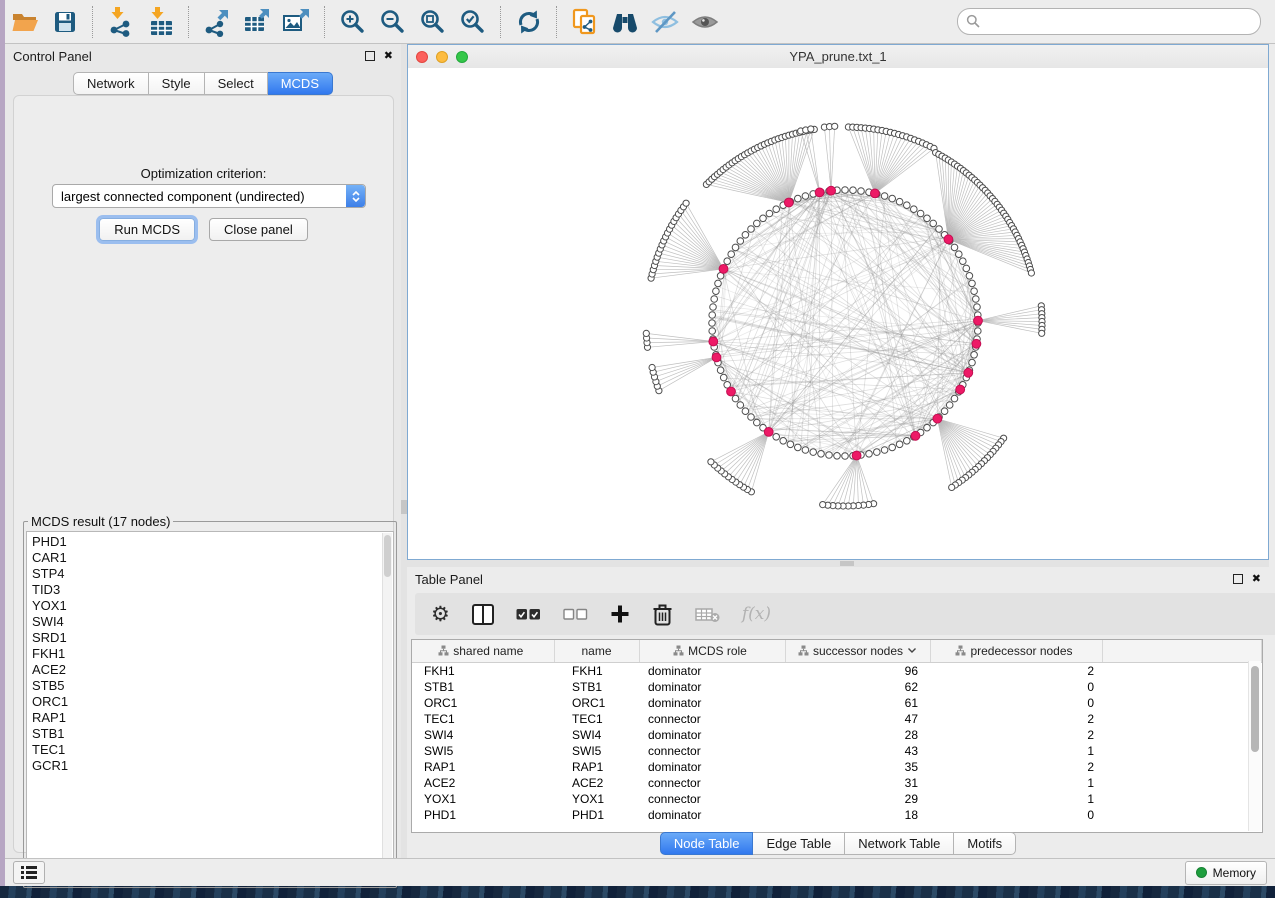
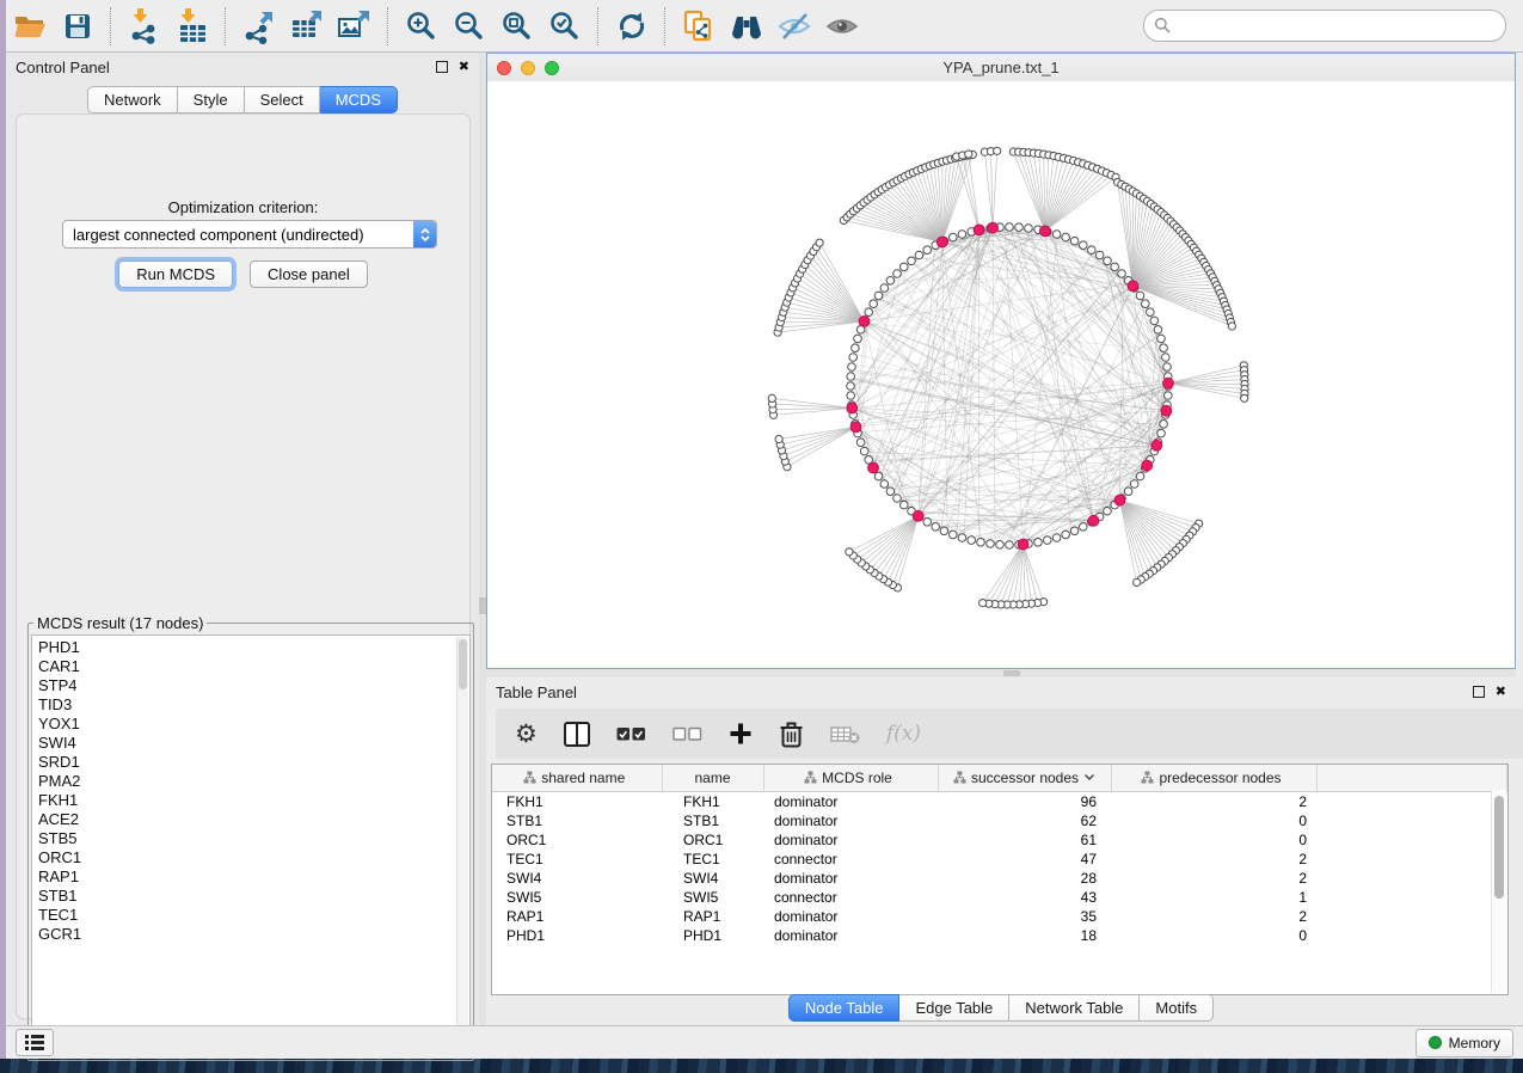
  Control Panel
  ✖
  Network
  Style
  Select
  MCDS
  Optimization criterion:
  largest connected component (undirected)
  Run MCDS
  Close panel
  MCDS result (17 nodes)
  PHD1
  CAR1
  STP4
  TID3
  YOX1
  SWI4
  SRD1
+ PMA2
  FKH1
  ACE2
  STB5
  ORC1
  RAP1
  STB1
  TEC1
  GCR1
  YPA_prune.txt_1
  Table Panel
  ✖
  ⚙
  f(x)
  shared name	name	MCDS role	successor nodes	predecessor nodes
  FKH1	FKH1	dominator	96	2
  STB1	STB1	dominator	62	0
  ORC1	ORC1	dominator	61	0
  TEC1	TEC1	connector	47	2
  SWI4	SWI4	dominator	28	2
  SWI5	SWI5	connector	43	1
  RAP1	RAP1	dominator	35	2
- ACE2	ACE2	connector	31	1
- YOX1	YOX1	connector	29	1
  PHD1	PHD1	dominator	18	0
  Node Table
  Edge Table
  Network Table
  Motifs
  Memory
